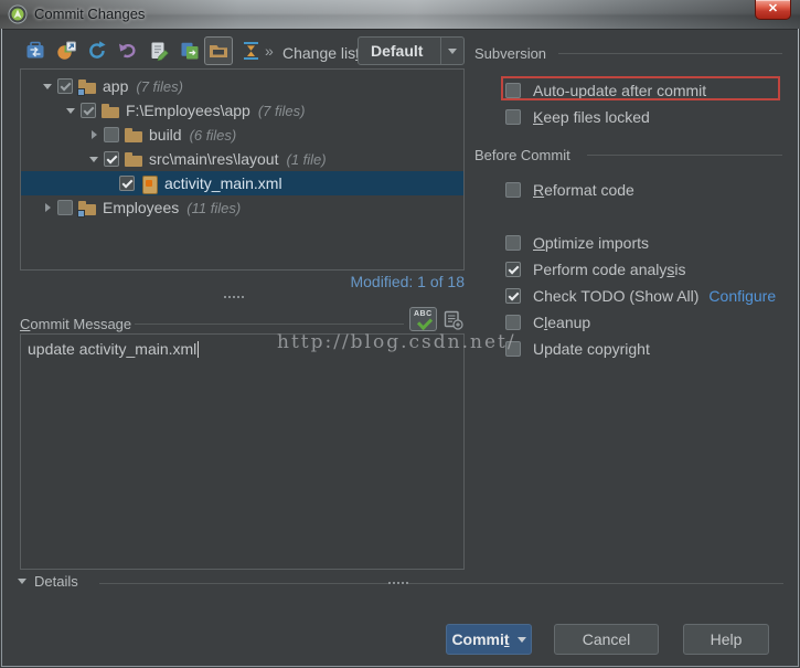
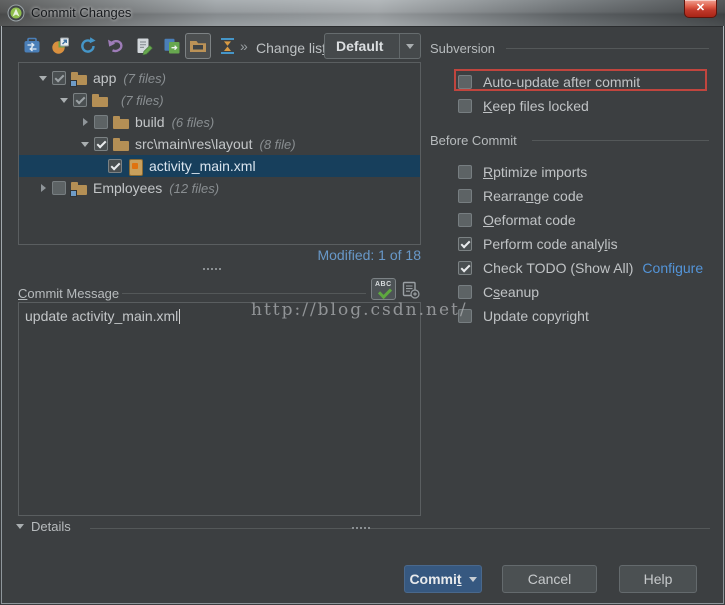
  Commit Changes
  ✕
  »
  Change lis
  Default
  app
  (7 files)
- F:\Employees\app
  (7 files)
  build
  (6 files)
  src\main\res\layout
- (1 file)
+ (8 file)
  activity_main.xml
  Employees
- (11 files)
+ (12 files)
  Modified: 1 of 18
  Commit Message
  update activity_main.xml
  http://blog.csdn.net/
  Subversion
  Auto-update after commit
  Keep files locked
  Before Commit
- Reformat code
+ Rptimize imports
+ Rearrange code
- Optimize imports
+ Oeformat code
- Perform code analysis
+ Perform code analylis
  Check TODO (Show All)
  Configure
- Cleanup
+ Cseanup
  Update copyright
  Details
  Commit
  Cancel
  Help
